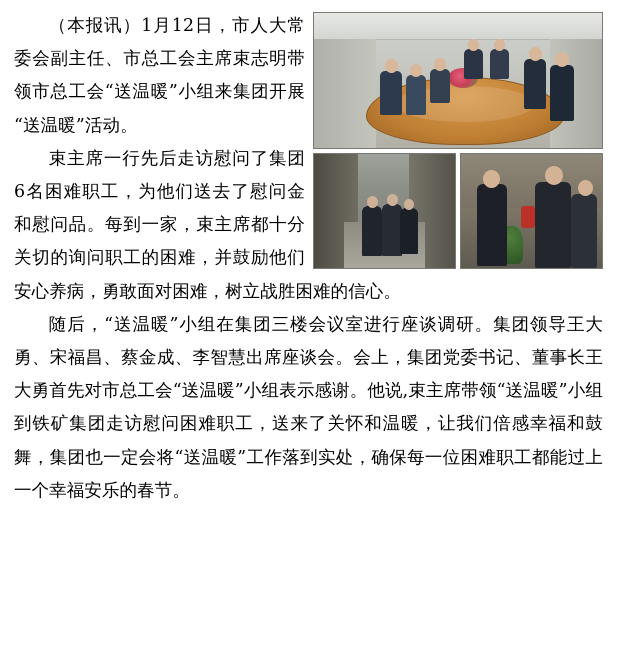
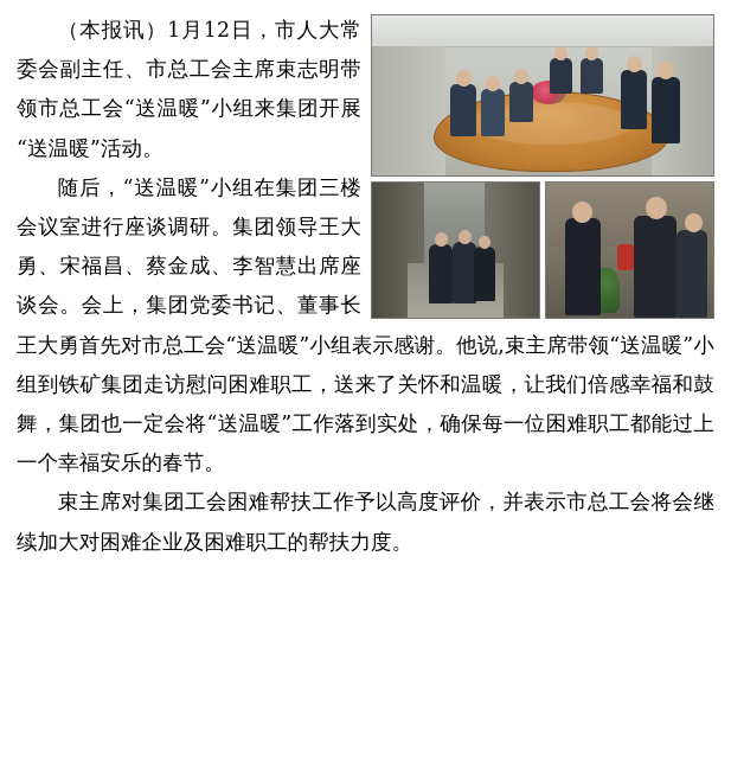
  （本报讯）1月12日，市人大常委会副主任、市总工会主席束志明带领市总工会“送温暖”小组来集团开展 “送温暖”活动。
- 束主席一行先后走访慰问了集团6名困难职工，为他们送去了慰问金和慰问品。每到一家，束主席都十分关切的询问职工的困难，并鼓励他们安心养病，勇敢面对困难，树立战胜困难的信心。
  随后，“送温暖”小组在集团三楼会议室进行座谈调研。集团领导王大勇、宋福昌、蔡金成、李智慧出席座谈会。会上，集团党委书记、董事长王大勇首先对市总工会“送温暖”小组表示感谢。他说,束主席带领“送温暖”小组到铁矿集团走访慰问困难职工，送来了关怀和温暖，让我们倍感幸福和鼓舞，集团也一定会将“送温暖”工作落到实处，确保每一位困难职工都能过上一个幸福安乐的春节。
+ 束主席对集团工会困难帮扶工作予以高度评价，并表示市总工会将会继续加大对困难企业及困难职工的帮扶力度。
